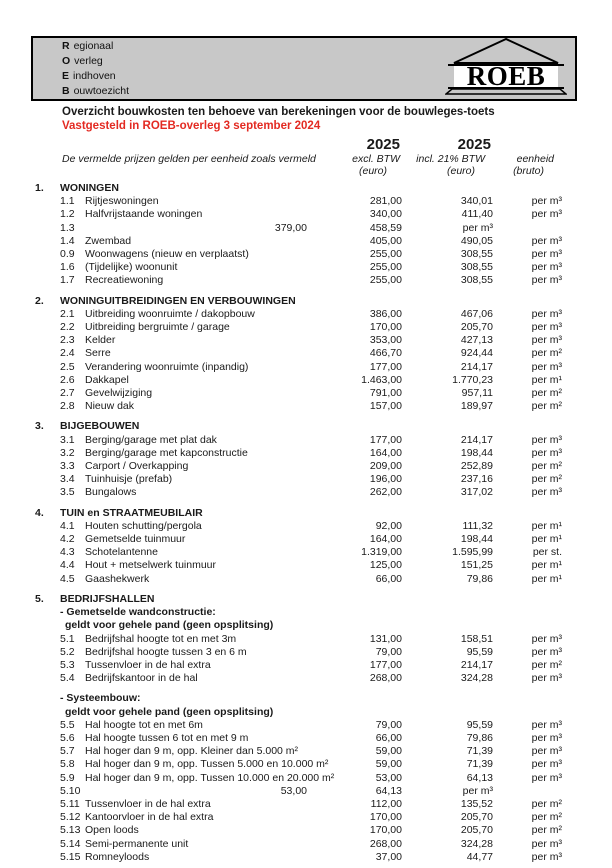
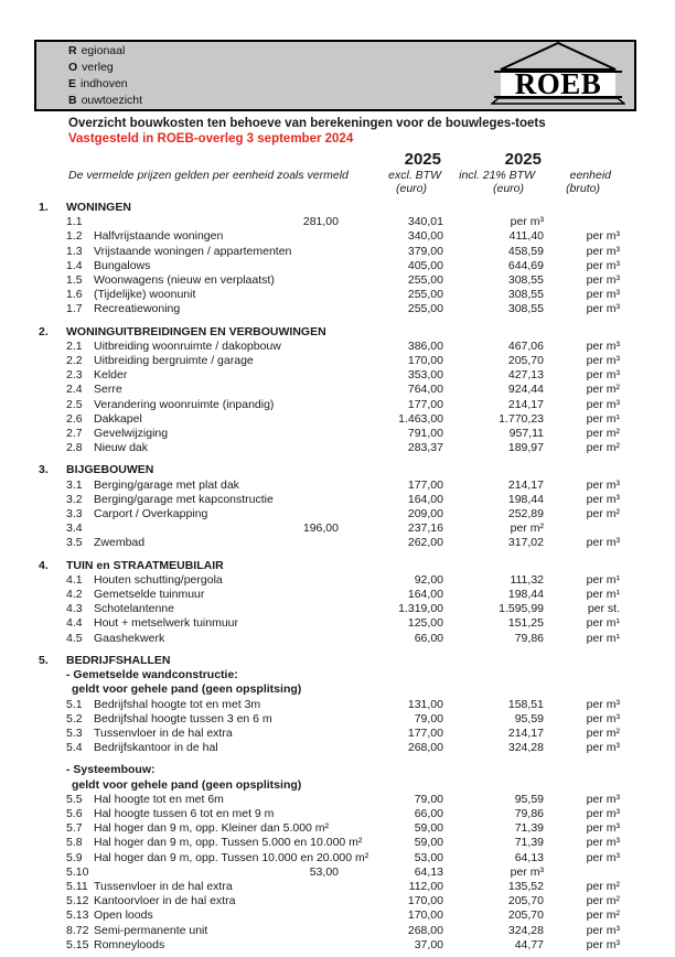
  R egionaal
  O verleg
  E indhoven
  B ouwtoezicht
  ROEB
  Overzicht bouwkosten ten behoeve van berekeningen voor de bouwleges-toets
  Vastgesteld in ROEB-overleg 3 september 2024
  2025
  2025
  De vermelde prijzen gelden per eenheid zoals vermeld
  excl. BTW
  incl. 21% BTW
  eenheid
  (euro)
  (euro)
  (bruto)
  1.
  WONINGEN
  1.1
- Rijtjeswoningen
  281,00
  340,01
  per m³
  1.2
  Halfvrijstaande woningen
  340,00
  411,40
  per m³
  1.3
+ Vrijstaande woningen / appartementen
  379,00
  458,59
  per m³
  1.4
- Zwembad
+ Bungalows
  405,00
- 490,05
+ 644,69
  per m³
- 0.9
+ 1.5
  Woonwagens (nieuw en verplaatst)
  255,00
  308,55
  per m³
  1.6
  (Tijdelijke) woonunit
  255,00
  308,55
  per m³
  1.7
  Recreatiewoning
  255,00
  308,55
  per m³
  2.
  WONINGUITBREIDINGEN EN VERBOUWINGEN
  2.1
  Uitbreiding woonruimte / dakopbouw
  386,00
  467,06
  per m³
  2.2
  Uitbreiding bergruimte / garage
  170,00
  205,70
  per m³
  2.3
  Kelder
  353,00
  427,13
  per m³
  2.4
  Serre
- 466,70
+ 764,00
  924,44
  per m²
  2.5
  Verandering woonruimte (inpandig)
  177,00
  214,17
  per m³
  2.6
  Dakkapel
  1.463,00
  1.770,23
  per m¹
  2.7
  Gevelwijziging
  791,00
  957,11
  per m²
  2.8
  Nieuw dak
- 157,00
+ 283,37
  189,97
  per m²
  3.
  BIJGEBOUWEN
  3.1
  Berging/garage met plat dak
  177,00
  214,17
  per m³
  3.2
  Berging/garage met kapconstructie
  164,00
  198,44
  per m³
  3.3
  Carport / Overkapping
  209,00
  252,89
  per m²
  3.4
- Tuinhuisje (prefab)
  196,00
  237,16
  per m²
  3.5
- Bungalows
+ Zwembad
  262,00
  317,02
  per m³
  4.
  TUIN en STRAATMEUBILAIR
  4.1
  Houten schutting/pergola
  92,00
  111,32
  per m¹
  4.2
  Gemetselde tuinmuur
  164,00
  198,44
  per m¹
  4.3
  Schotelantenne
  1.319,00
  1.595,99
  per st.
  4.4
  Hout + metselwerk tuinmuur
  125,00
  151,25
  per m¹
  4.5
  Gaashekwerk
  66,00
  79,86
  per m¹
  5.
  BEDRIJFSHALLEN
  - Gemetselde wandconstructie:
  geldt voor gehele pand (geen opsplitsing)
  5.1
  Bedrijfshal hoogte tot en met 3m
  131,00
  158,51
  per m³
  5.2
  Bedrijfshal hoogte tussen 3 en 6 m
  79,00
  95,59
  per m³
  5.3
  Tussenvloer in de hal extra
  177,00
  214,17
  per m²
  5.4
  Bedrijfskantoor in de hal
  268,00
  324,28
  per m³
  - Systeembouw:
  geldt voor gehele pand (geen opsplitsing)
  5.5
  Hal hoogte tot en met 6m
  79,00
  95,59
  per m³
  5.6
  Hal hoogte tussen 6 tot en met 9 m
  66,00
  79,86
  per m³
  5.7
  Hal hoger dan 9 m, opp. Kleiner dan 5.000 m²
  59,00
  71,39
  per m³
  5.8
  Hal hoger dan 9 m, opp. Tussen 5.000 en 10.00
  59,00
  71,39
  per m³
  5.9
  Hal hoger dan 9 m, opp. Tussen 10.000 en 20.0
  53,00
  64,13
  per m³
  5.10
  53,00
  64,13
  per m³
  5.11
  Tussenvloer in de hal extra
  112,00
  135,52
  per m²
  5.12
  Kantoorvloer in de hal extra
  170,00
  205,70
  per m²
  5.13
  Open loods
  170,00
  205,70
  per m²
- 5.14
+ 8.72
  Semi-permanente unit
  268,00
  324,28
  per m³
  5.15
  Romneyloods
  37,00
  44,77
  per m³
